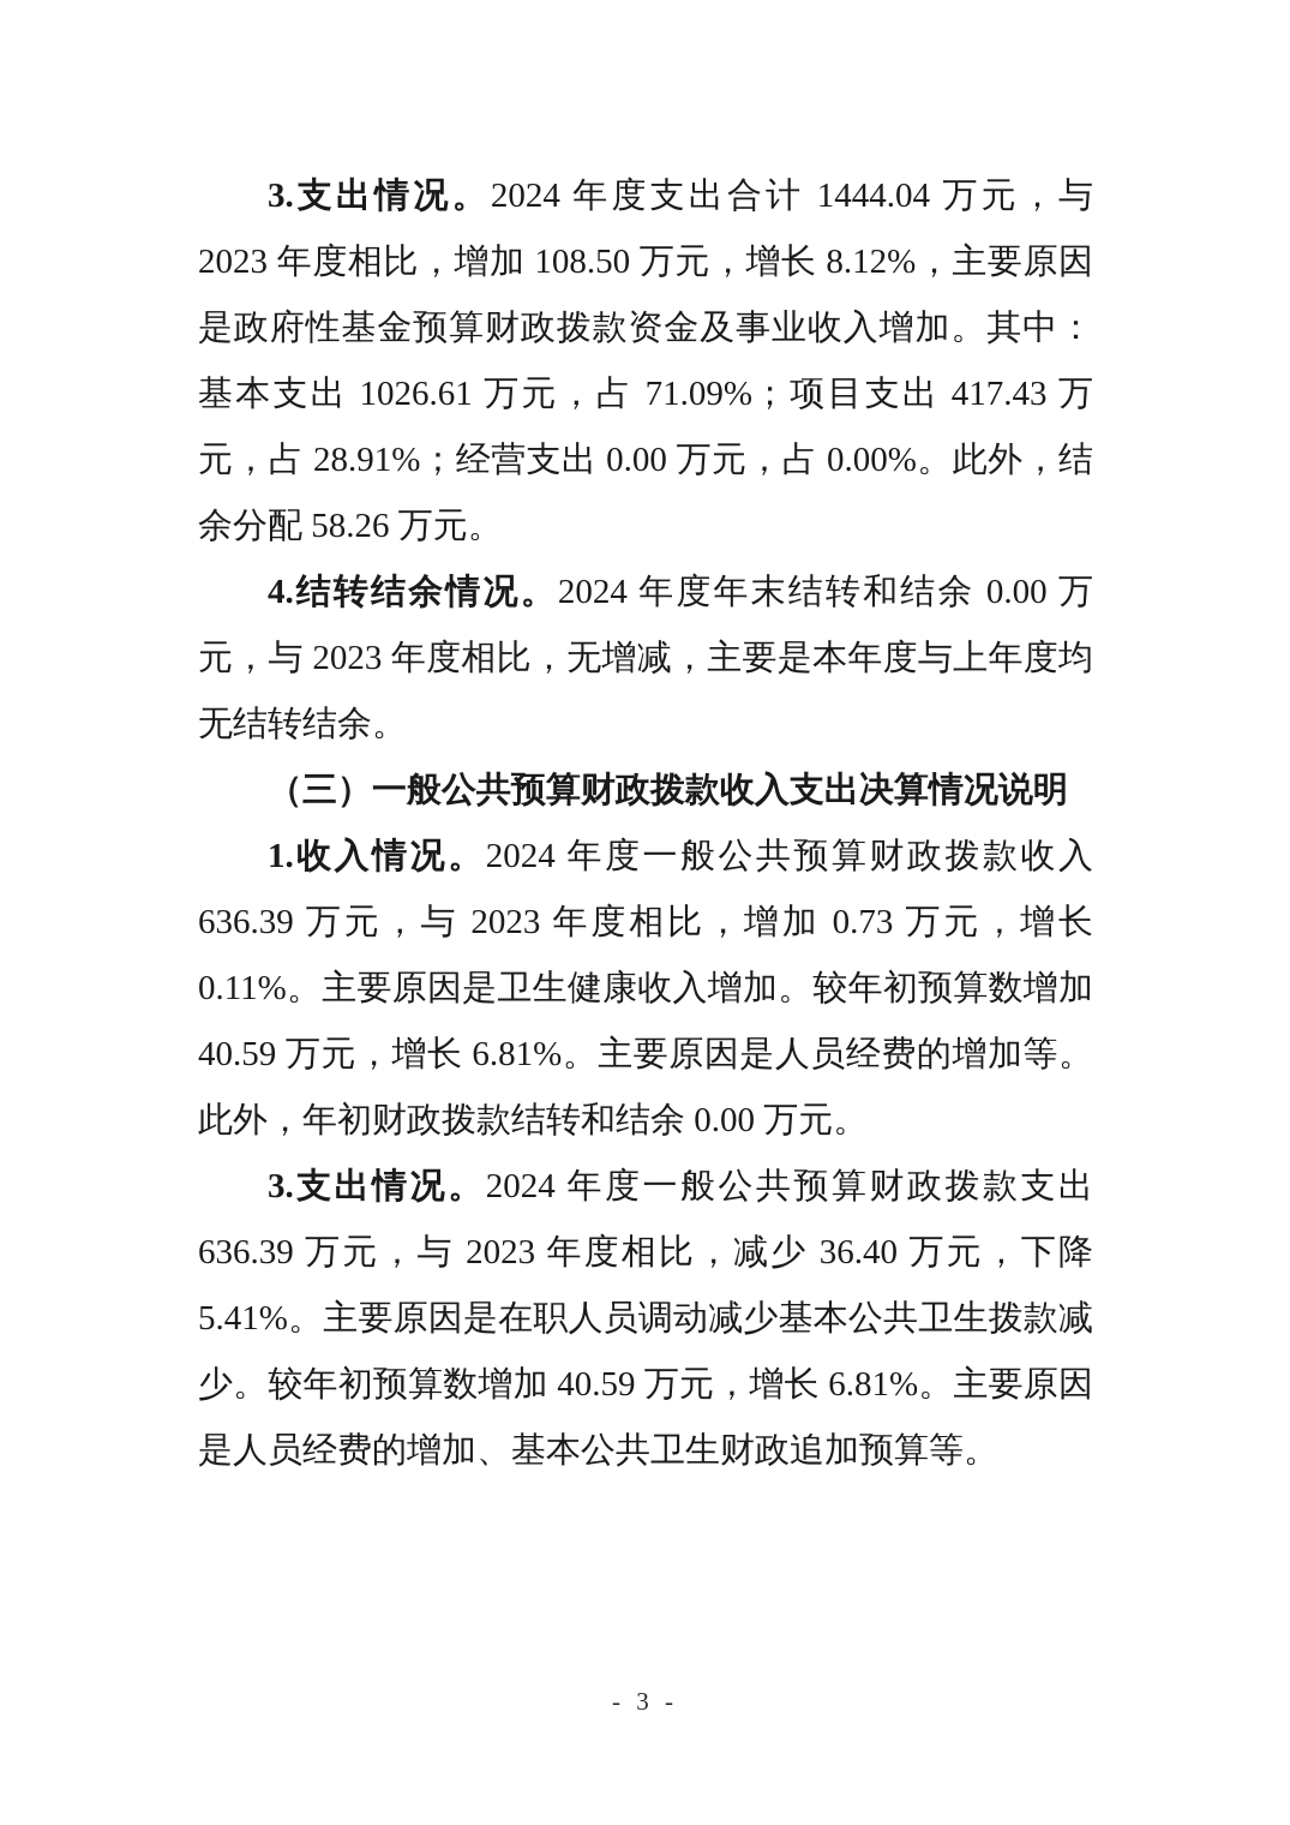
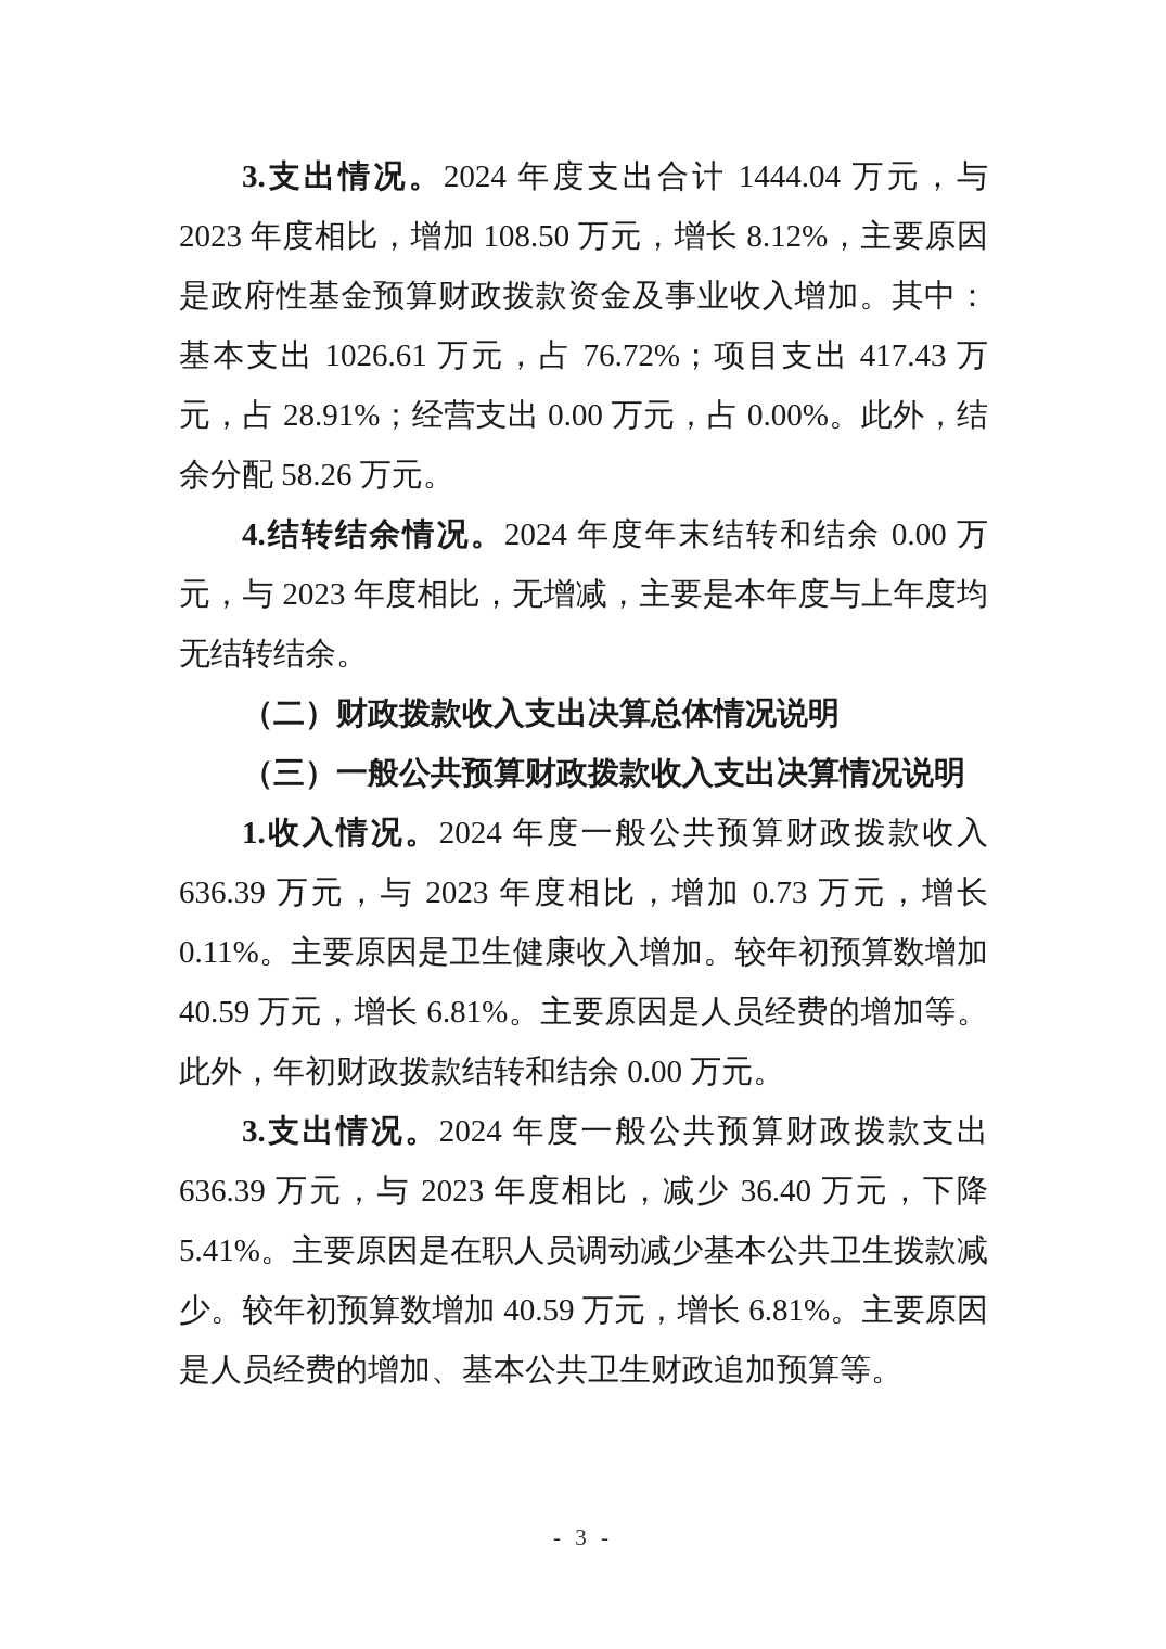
- 3.支出情况。2024 年度支出合计 1444.04 万元，与 2023 年度相比，增加 108.50 万元，增长 8.12%，主要原因是政府性基金预算财政拨款资金及事业收入增加。其中：基本支出 1026.61 万元，占 71.09%；项目支出 417.43 万元，占 28.91%；经营支出 0.00 万元，占 0.00%。此外，结余分配 58.26 万元。
+ 3.支出情况。2024 年度支出合计 1444.04 万元，与 2023 年度相比，增加 108.50 万元，增长 8.12%，主要原因是政府性基金预算财政拨款资金及事业收入增加。其中：基本支出 1026.61 万元，占 76.72%；项目支出 417.43 万元，占 28.91%；经营支出 0.00 万元，占 0.00%。此外，结余分配 58.26 万元。
  4.结转结余情况。2024 年度年末结转和结余 0.00 万元，与 2023 年度相比，无增减，主要是本年度与上年度均无结转结余。
+ （二）财政拨款收入支出决算总体情况说明
  （三）一般公共预算财政拨款收入支出决算情况说明
  1.收入情况。2024 年度一般公共预算财政拨款收入 636.39 万元，与 2023 年度相比，增加 0.73 万元，增长 0.11%。主要原因是卫生健康收入增加。较年初预算数增加 40.59 万元，增长 6.81%。主要原因是人员经费的增加等。此外，年初财政拨款结转和结余 0.00 万元。
  3.支出情况。2024 年度一般公共预算财政拨款支出 636.39 万元，与 2023 年度相比，减少 36.40 万元，下降 5.41%。主要原因是在职人员调动减少基本公共卫生拨款减少。较年初预算数增加 40.59 万元，增长 6.81%。主要原因是人员经费的增加、基本公共卫生财政追加预算等。
  - 3 -
